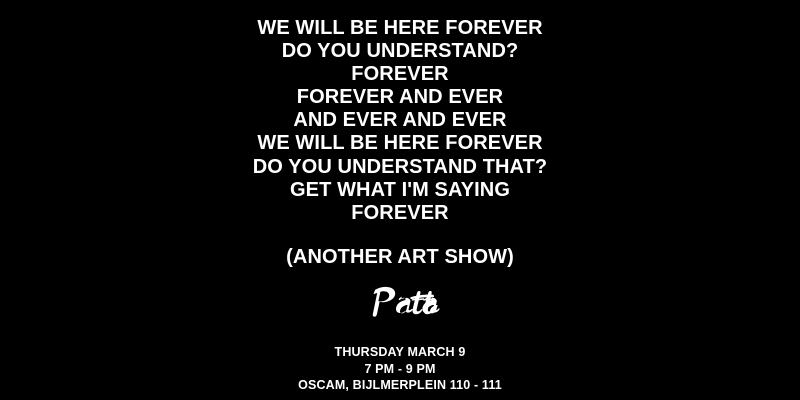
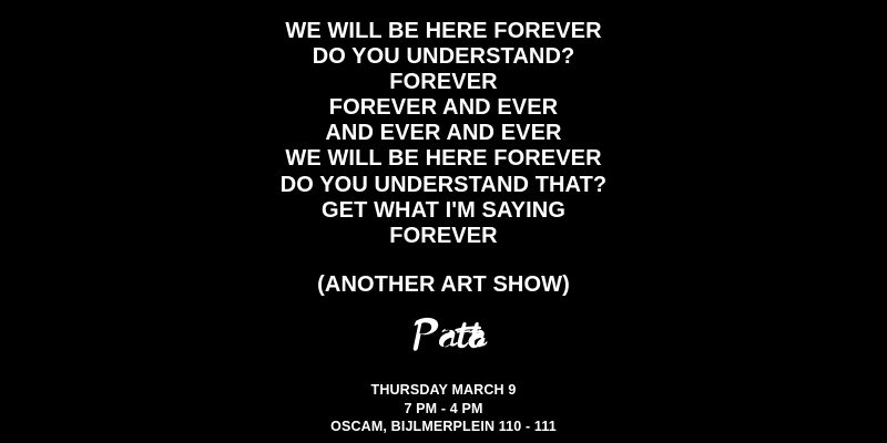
  WE WILL BE HERE FOREVER
  DO YOU UNDERSTAND?
  FOREVER
  FOREVER AND EVER
  AND EVER AND EVER
  WE WILL BE HERE FOREVER
  DO YOU UNDERSTAND THAT?
  GET WHAT I'M SAYING
  FOREVER
  (ANOTHER ART SHOW)
  THURSDAY MARCH 9
- 7 PM - 9 PM
+ 7 PM - 4 PM
  OSCAM, BIJLMERPLEIN 110 - 111
